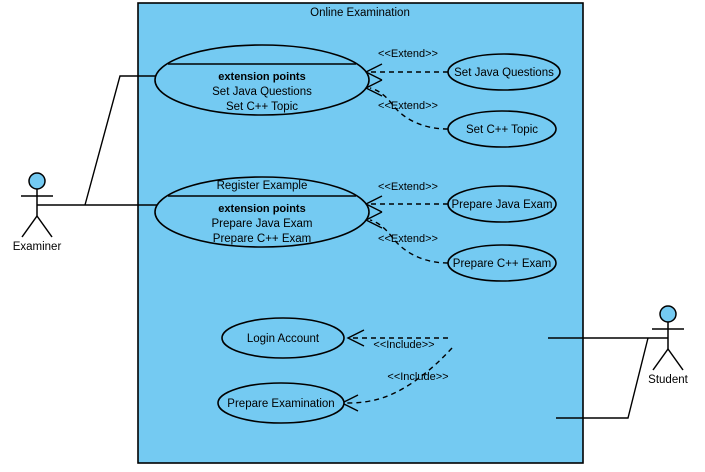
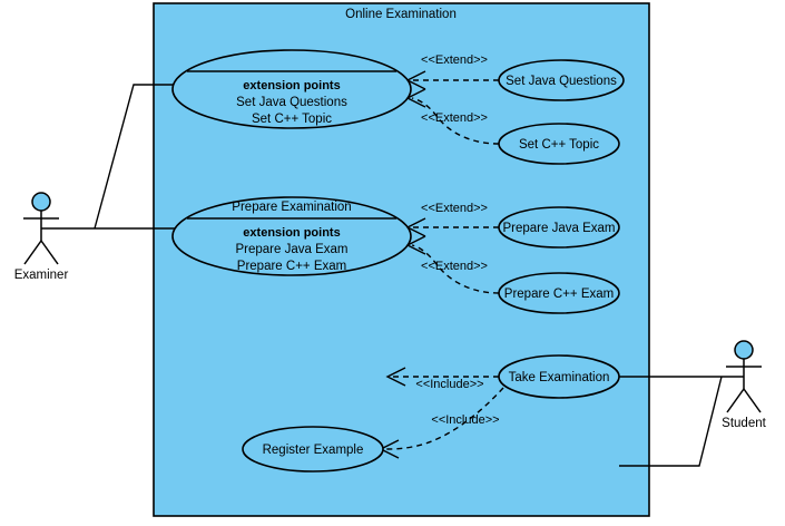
  Online Examination
  <<Extend>>
  <<Extend>>
  <<Extend>>
  <<Extend>>
  <<Include>>
  <<Include>>
  extension points
  Set Java Questions
  Set C++ Topic
  Set Java Questions
  Set C++ Topic
- Register Example
+ Prepare Examination
  extension points
  Prepare Java Exam
  Prepare C++ Exam
  Prepare Java Exam
  Prepare C++ Exam
- Login Account
- Prepare Examination
+ Register Example
+ Take Examination
  Examiner
  Student
